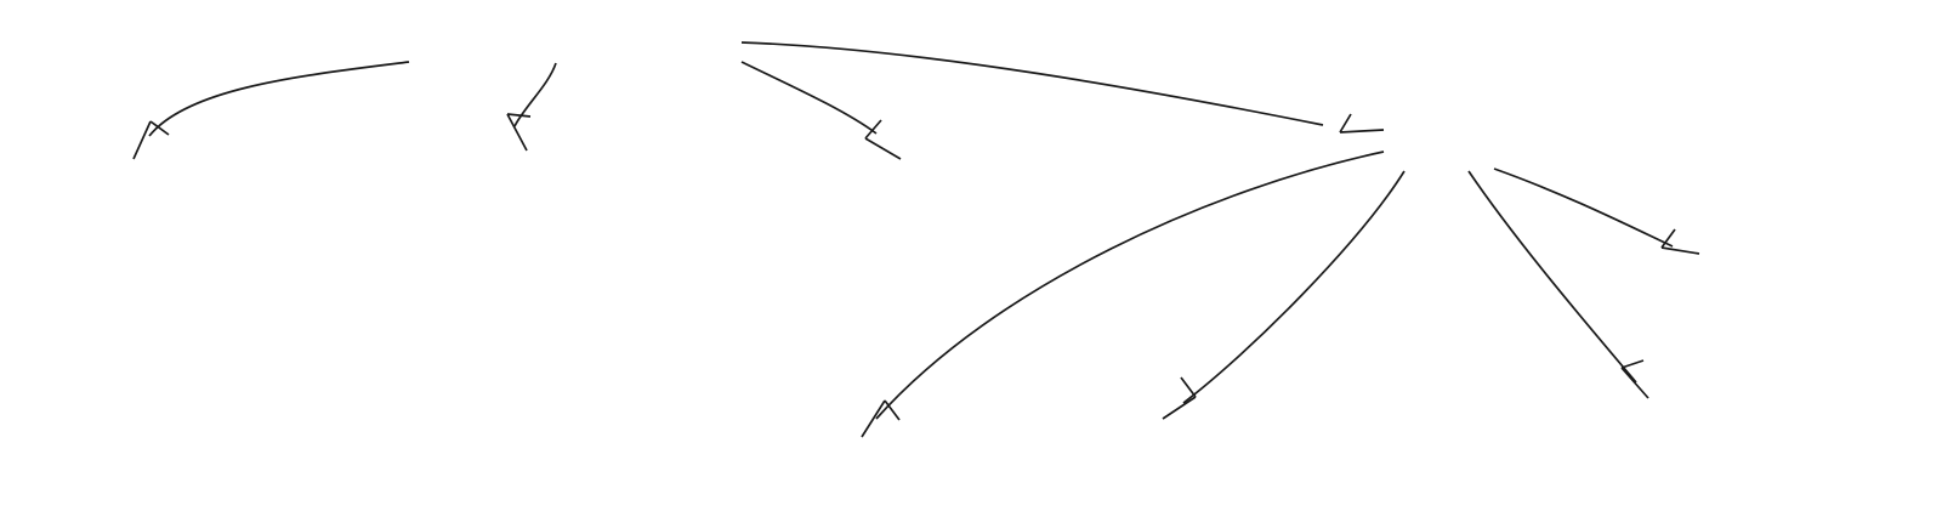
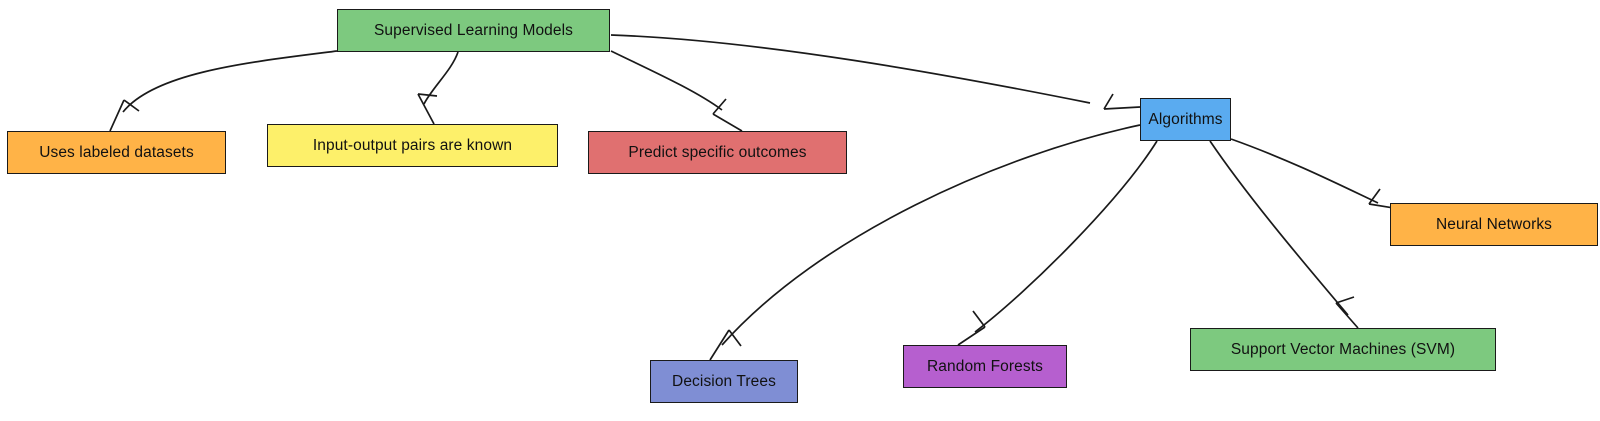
+ Supervised Learning Models
+ Uses labeled datasets
+ Input-output pairs are known
+ Predict specific outcomes
+ Algorithms
+ Neural Networks
+ Support Vector Machines (SVM)
+ Random Forests
+ Decision Trees
